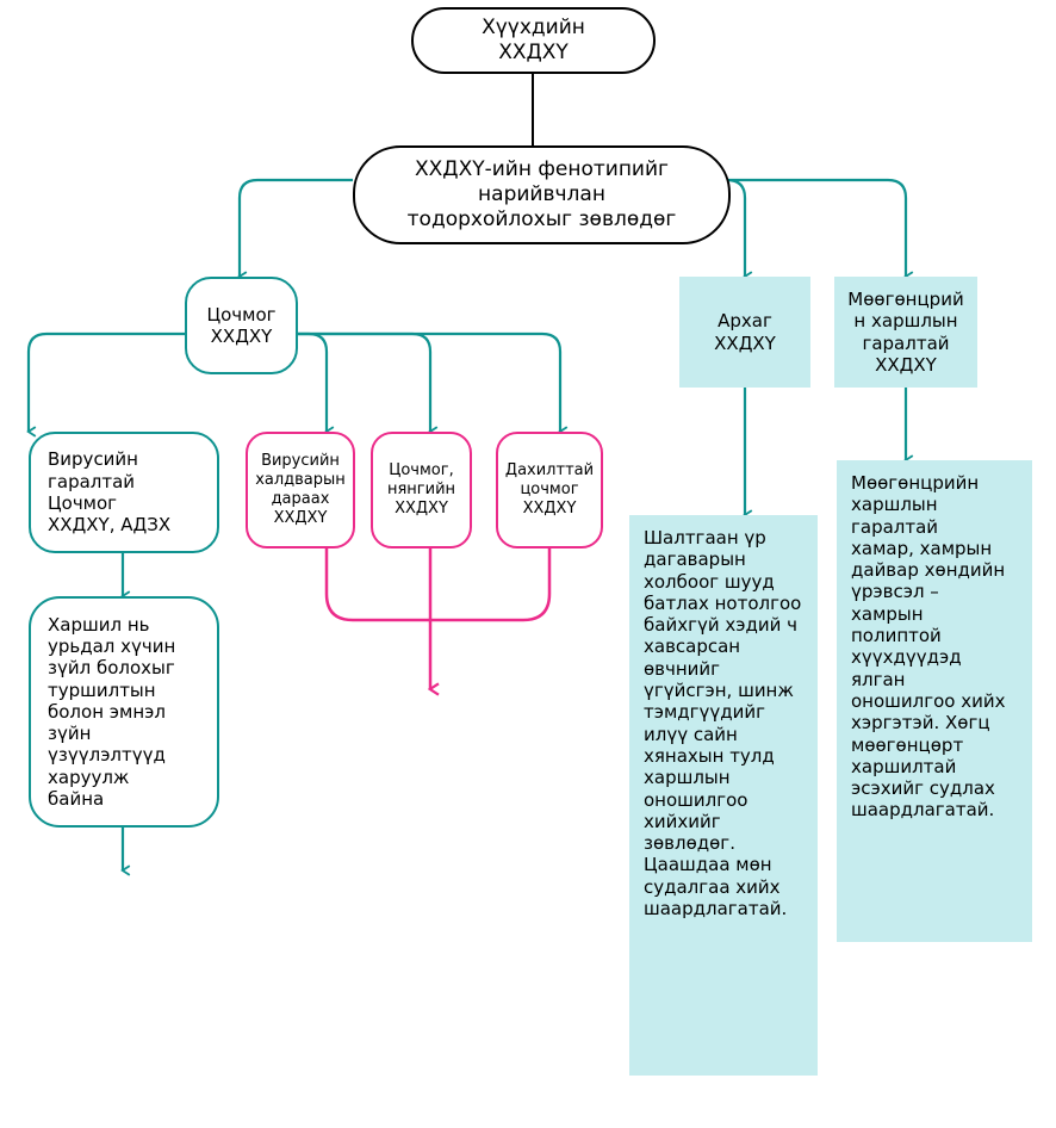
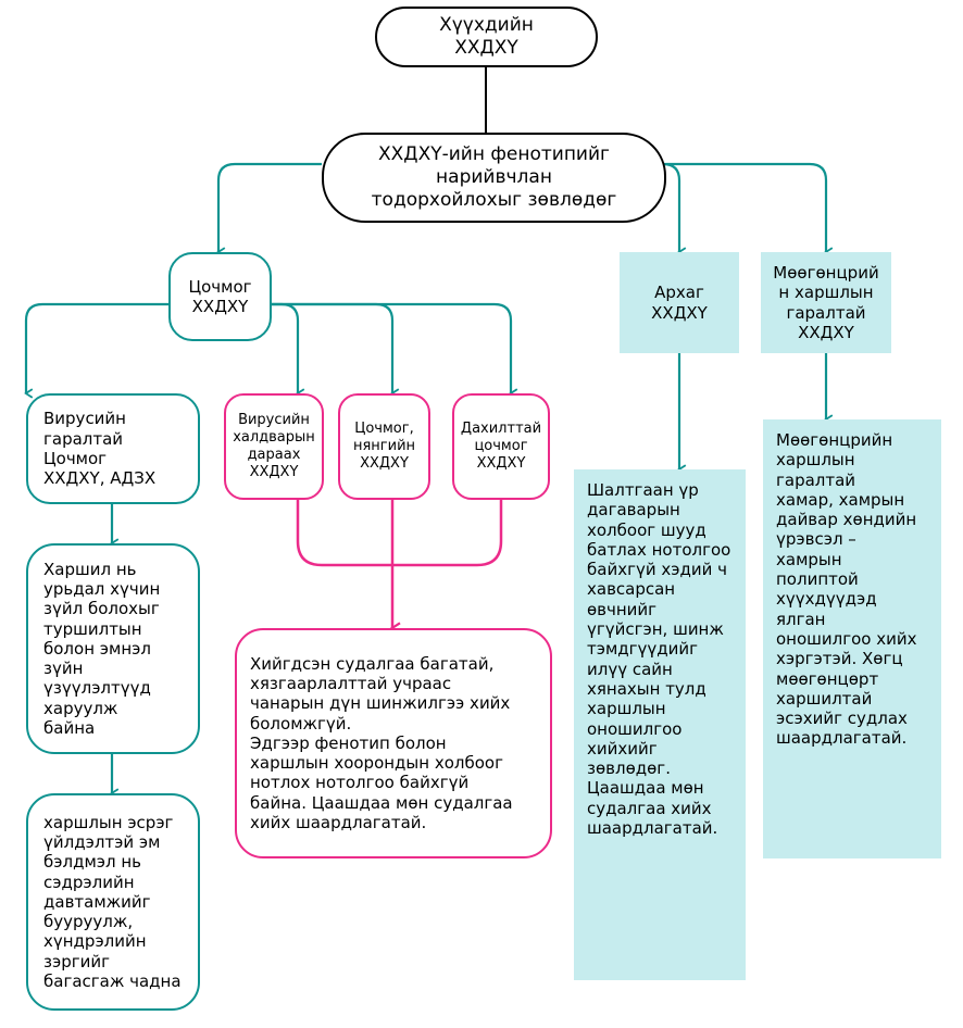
  Хүүхдийн
  ХХДХҮ
  ХХДХҮ-ийн фенотипийг
  нарийвчлан
  тодорхойлохыг зөвлөдөг
  Цочмог
  ХХДХҮ
  Архаг
  ХХДХҮ
  Мөөгөнцрий
  н харшлын
  гаралтай
  ХХДХҮ
  Вирусийн
  гаралтай
  Цочмог
  ХХДХҮ, АДЗХ
  Вирусийн
  халдварын
  дараах
  ХХДХҮ
  Цочмог,
  нянгийн
  ХХДХҮ
  Дахилттай
  цочмог
  ХХДХҮ
  Харшил нь
  урьдал хүчин
  зүйл болохыг
  туршилтын
  болон эмнэл
  зүйн
  үзүүлэлтүүд
  харуулж
  байна
+ харшлын эсрэг
+ үйлдэлтэй эм
+ бэлдмэл нь
+ сэдрэлийн
+ давтамжийг
+ бууруулж,
+ хүндрэлийн
+ зэргийг
+ багасгаж чадна
+ Хийгдсэн судалгаа багатай,
+ хязгаарлалттай учраас
+ чанарын дүн шинжилгээ хийх
+ боломжгүй.
+ Эдгээр фенотип болон
+ харшлын хоорондын холбоог
+ нотлох нотолгоо байхгүй
+ байна. Цаашдаа мөн судалгаа
+ хийх шаардлагатай.
  Шалтгаан үр
  дагаварын
  холбоог шууд
  батлах нотолгоо
  байхгүй хэдий ч
  хавсарсан
  өвчнийг
  үгүйсгэн, шинж
  тэмдгүүдийг
  илүү сайн
  хянахын тулд
  харшлын
  оношилгоо
  хийхийг
  зөвлөдөг.
  Цаашдаа мөн
  судалгаа хийх
  шаардлагатай.
  Мөөгөнцрийн
  харшлын
  гаралтай
  хамар, хамрын
  дайвар хөндийн
  үрэвсэл –
  хамрын
  полиптой
  хүүхдүүдэд
  ялган
  оношилгоо хийх
  хэргэтэй. Хөгц
  мөөгөнцөрт
  харшилтай
  эсэхийг судлах
  шаардлагатай.
